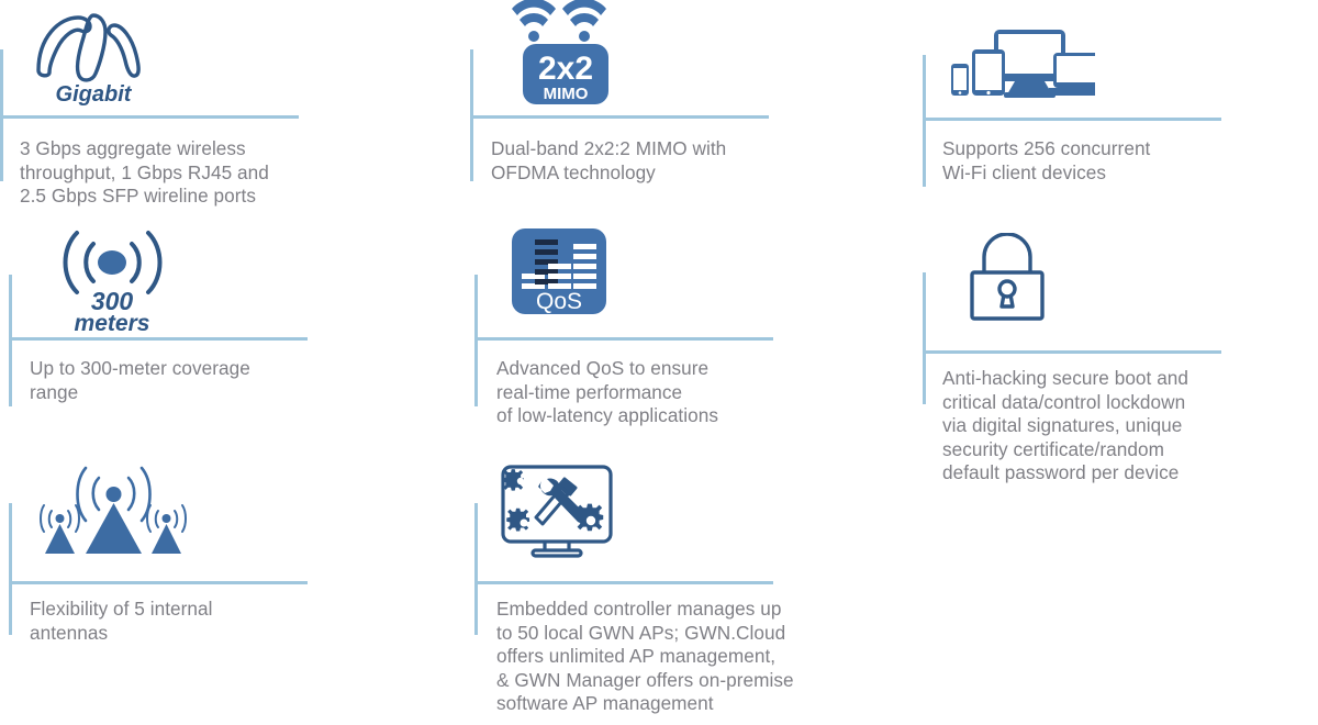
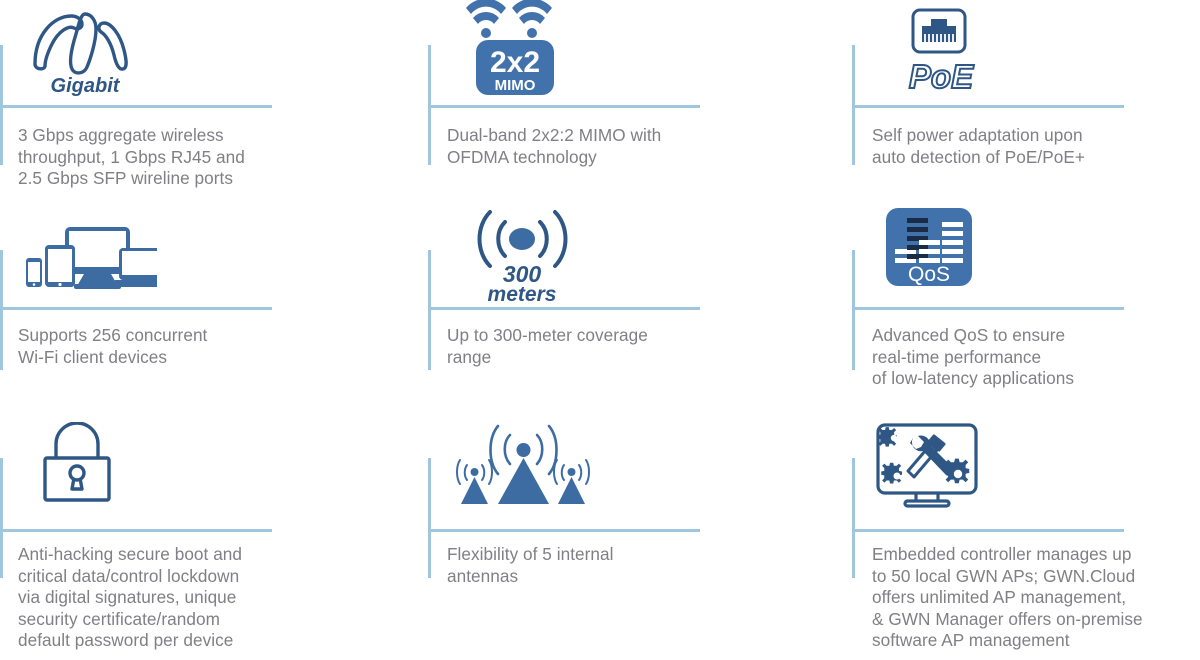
  Gigabit
  3 Gbps aggregate wireless
  throughput, 1 Gbps RJ45 and
  2.5 Gbps SFP wireline ports
  2x2
  MIMO
  Dual-band 2x2:2 MIMO with
  OFDMA technology
+ PoE
+ Self power adaptation upon
+ auto detection of PoE/PoE+
  Supports 256 concurrent
  Wi-Fi client devices
  300
  meters
  Up to 300-meter coverage
  range
  QoS
  Advanced QoS to ensure
  real-time performance
  of low-latency applications
  Anti-hacking secure boot and
  critical data/control lockdown
  via digital signatures, unique
  security certificate/random
  default password per device
  Flexibility of 5 internal
  antennas
  Embedded controller manages up
  to 50 local GWN APs; GWN.Cloud
  offers unlimited AP management,
  & GWN Manager offers on-premise
  software AP management
